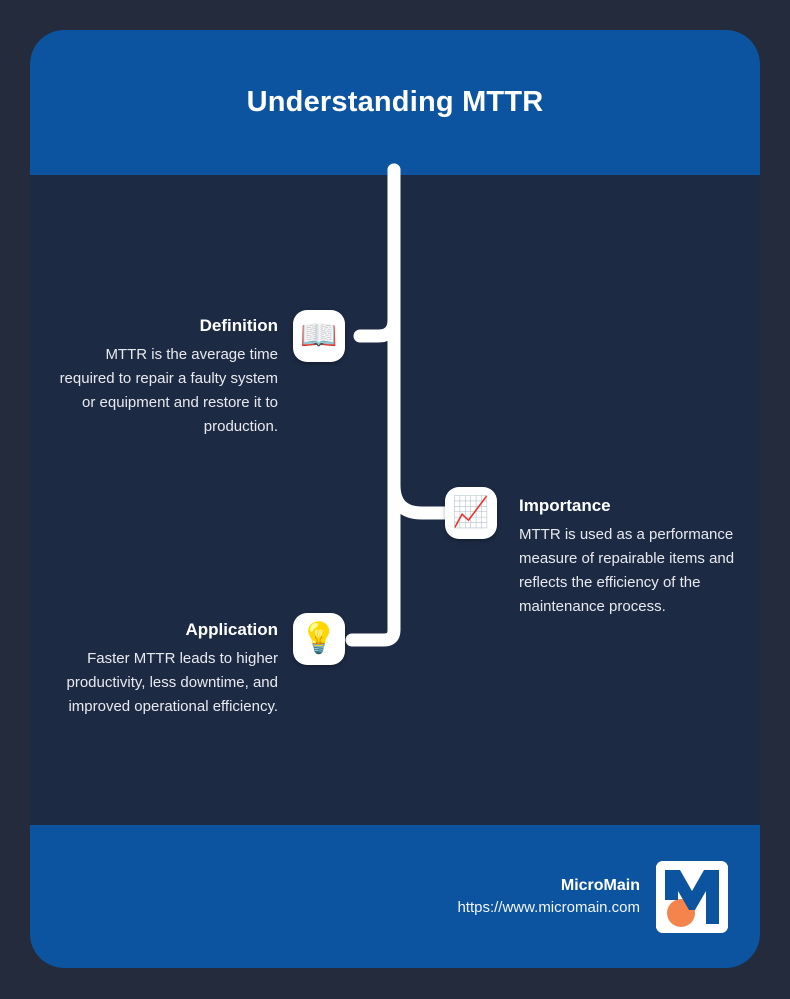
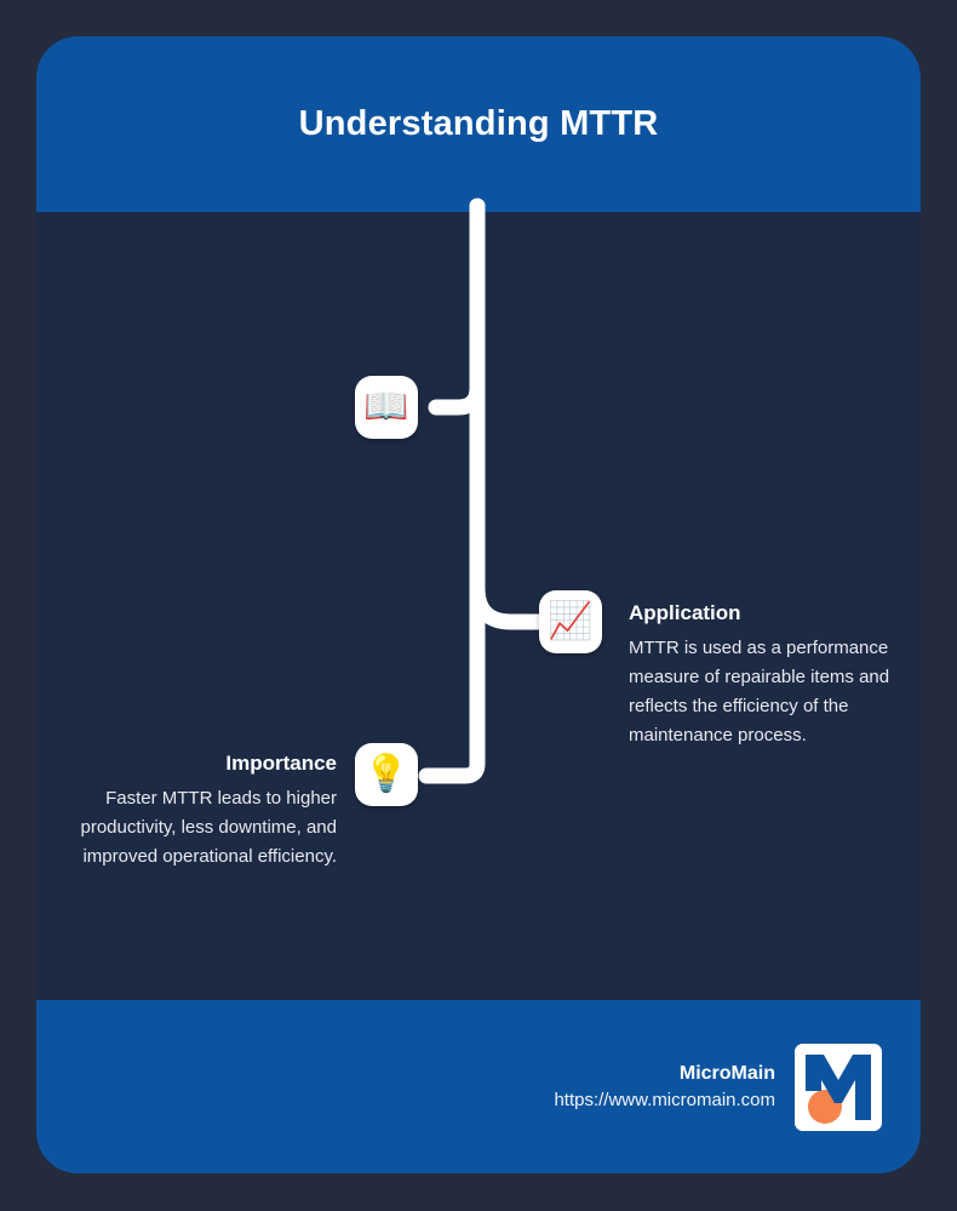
  Understanding MTTR
  📖
- Definition
- MTTR is the average time required to repair a faulty system or equipment and restore it to production.
  📈
- Importance
+ Application
  MTTR is used as a performance measure of repairable items and reflects the efficiency of the maintenance process.
  💡
- Application
+ Importance
  Faster MTTR leads to higher productivity, less downtime, and improved operational efficiency.
  MicroMain
  https://www.micromain.com
